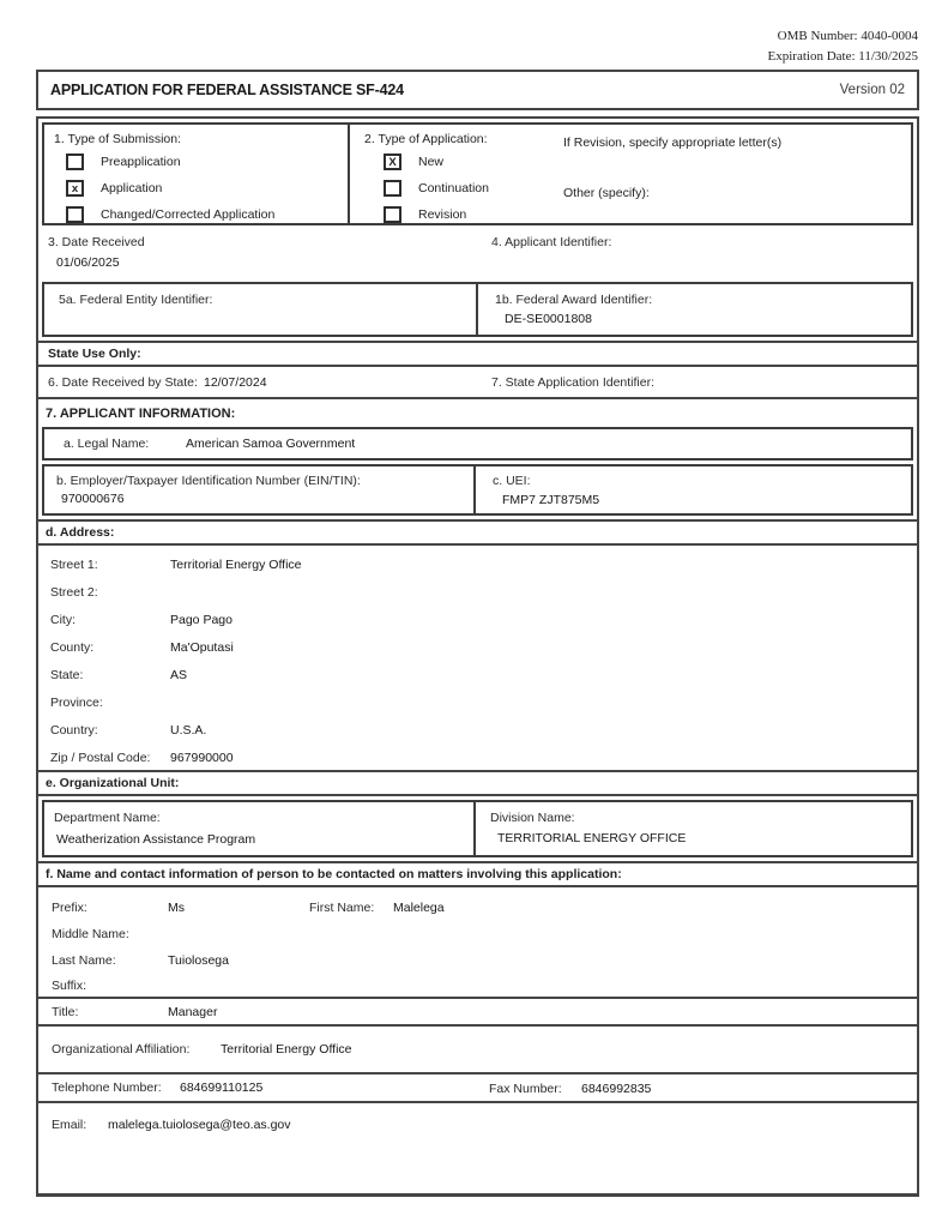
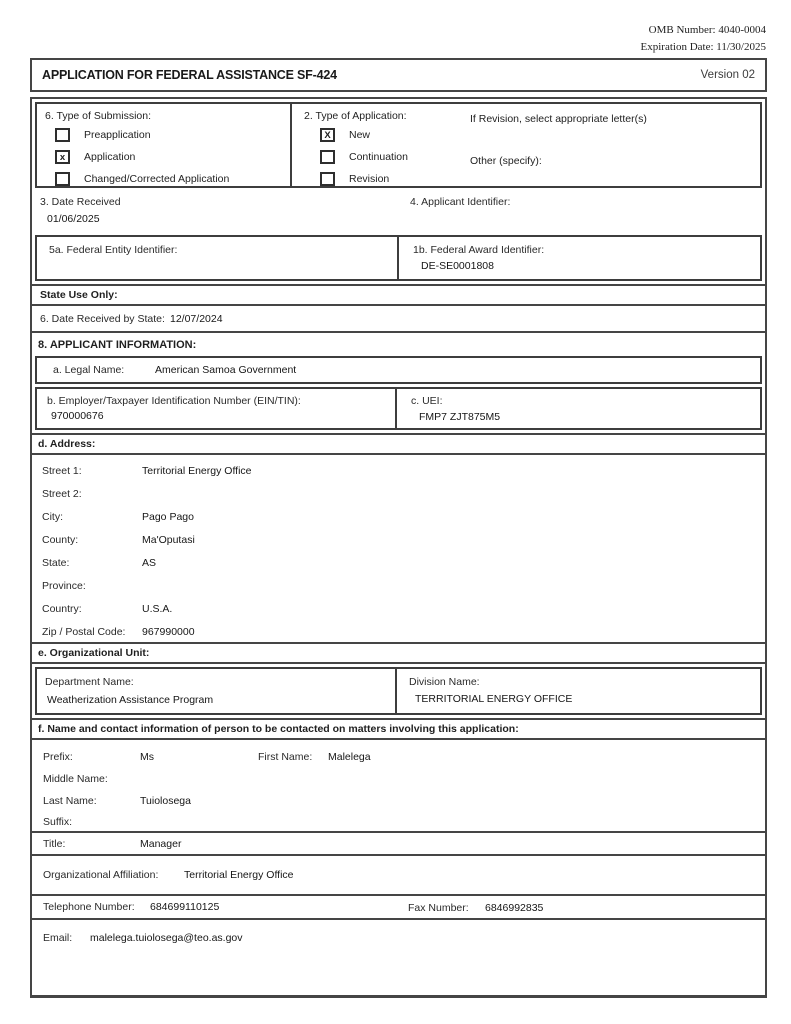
  OMB Number: 4040-0004
  Expiration Date: 11/30/2025
  APPLICATION FOR FEDERAL ASSISTANCE SF-424
  Version 02
- 1. Type of Submission:
+ 6. Type of Submission:
  Preapplication
  x
  Application
  Changed/Corrected Application
  2. Type of Application:
  X
  New
  Continuation
  Revision
- If Revision, specify appropriate letter(s)
+ If Revision, select appropriate letter(s)
  Other (specify):
  3. Date Received
  01/06/2025
  4. Applicant Identifier:
  5a. Federal Entity Identifier:
  1b. Federal Award Identifier:
  DE-SE0001808
  State Use Only:
  6. Date Received by State:
  12/07/2024
- 7. State Application Identifier:
- 7. APPLICANT INFORMATION:
+ 8. APPLICANT INFORMATION:
  a. Legal Name:
  American Samoa Government
  b. Employer/Taxpayer Identification Number (EIN/TIN):
  970000676
  c. UEI:
  FMP7 ZJT875M5
  d. Address:
  Street 1:
  Territorial Energy Office
  Street 2:
  City:
  Pago Pago
  County:
  Ma'Oputasi
  State:
  AS
  Province:
  Country:
  U.S.A.
  Zip / Postal Code:
  967990000
  e. Organizational Unit:
  Department Name:
  Weatherization Assistance Program
  Division Name:
  TERRITORIAL ENERGY OFFICE
  f. Name and contact information of person to be contacted on matters involving this application:
  Prefix:
  Ms
  First Name:
  Malelega
  Middle Name:
  Last Name:
  Tuiolosega
  Suffix:
  Title:
  Manager
  Organizational Affiliation:
  Territorial Energy Office
  Telephone Number:
  684699110125
  Fax Number:
  6846992835
  Email:
  malelega.tuiolosega@teo.as.gov
